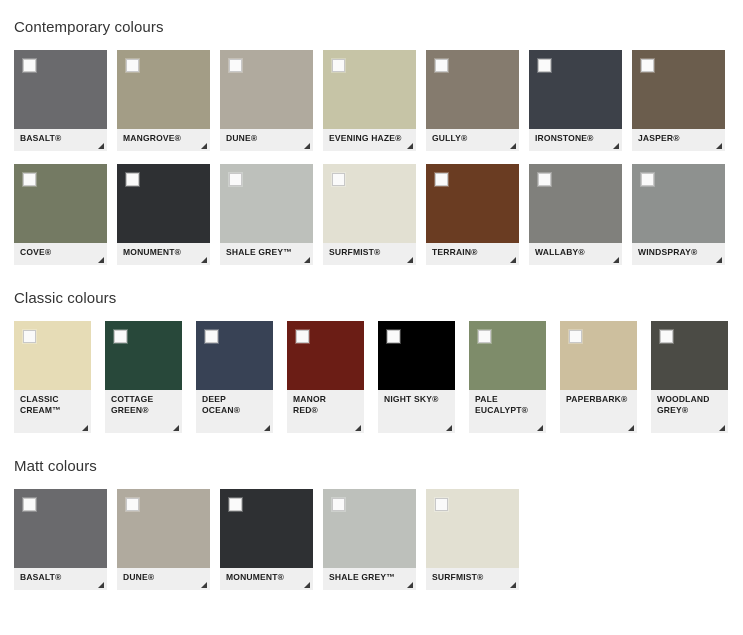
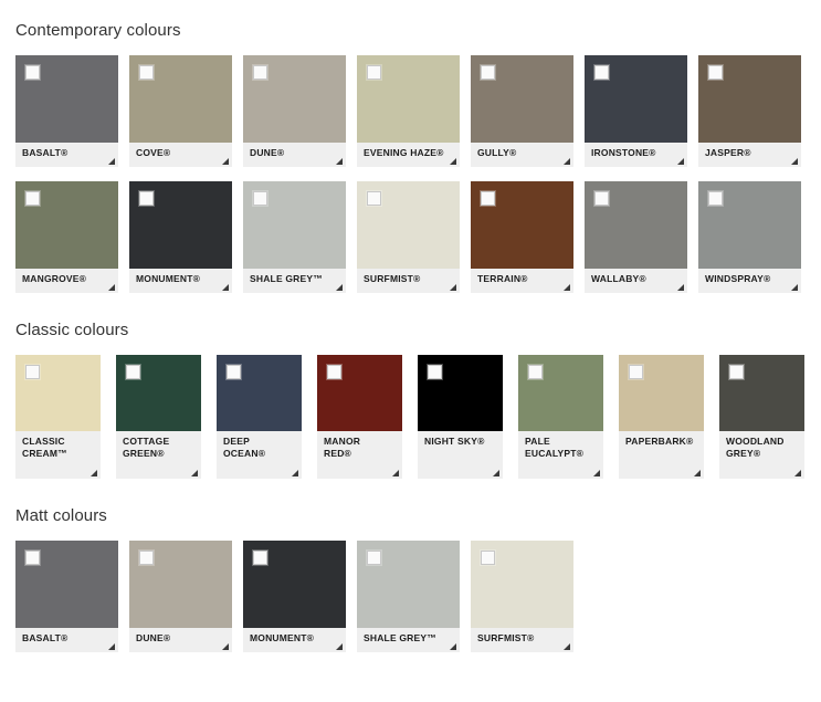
  Contemporary colours
  BASALT®
- MANGROVE®
+ COVE®
  DUNE®
  EVENING HAZE®
  GULLY®
  IRONSTONE®
  JASPER®
- COVE®
+ MANGROVE®
  MONUMENT®
  SHALE GREY™
  SURFMIST®
  TERRAIN®
  WALLABY®
  WINDSPRAY®
  Classic colours
  CLASSIC CREAM™
  COTTAGE GREEN®
  DEEP OCEAN®
  MANOR RED®
  NIGHT SKY®
  PALE EUCALYPT®
  PAPERBARK®
  WOODLAND GREY®
  Matt colours
  BASALT®
  DUNE®
  MONUMENT®
  SHALE GREY™
  SURFMIST®
